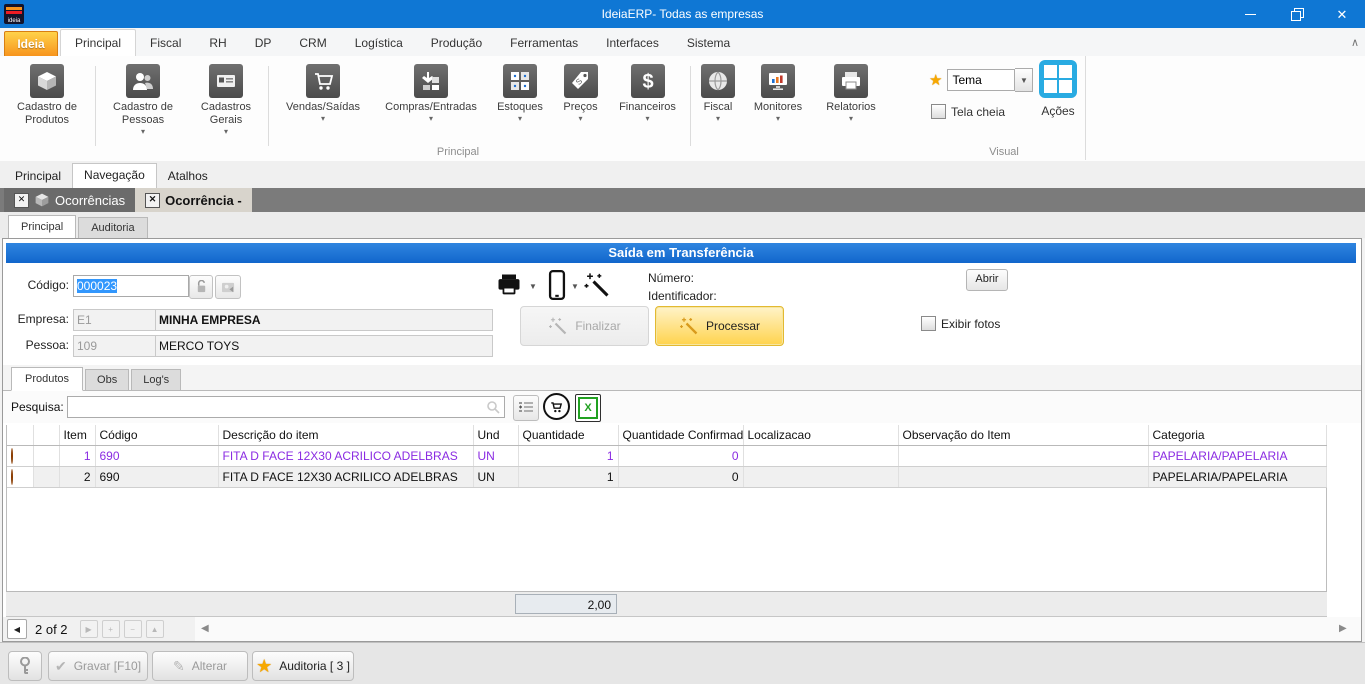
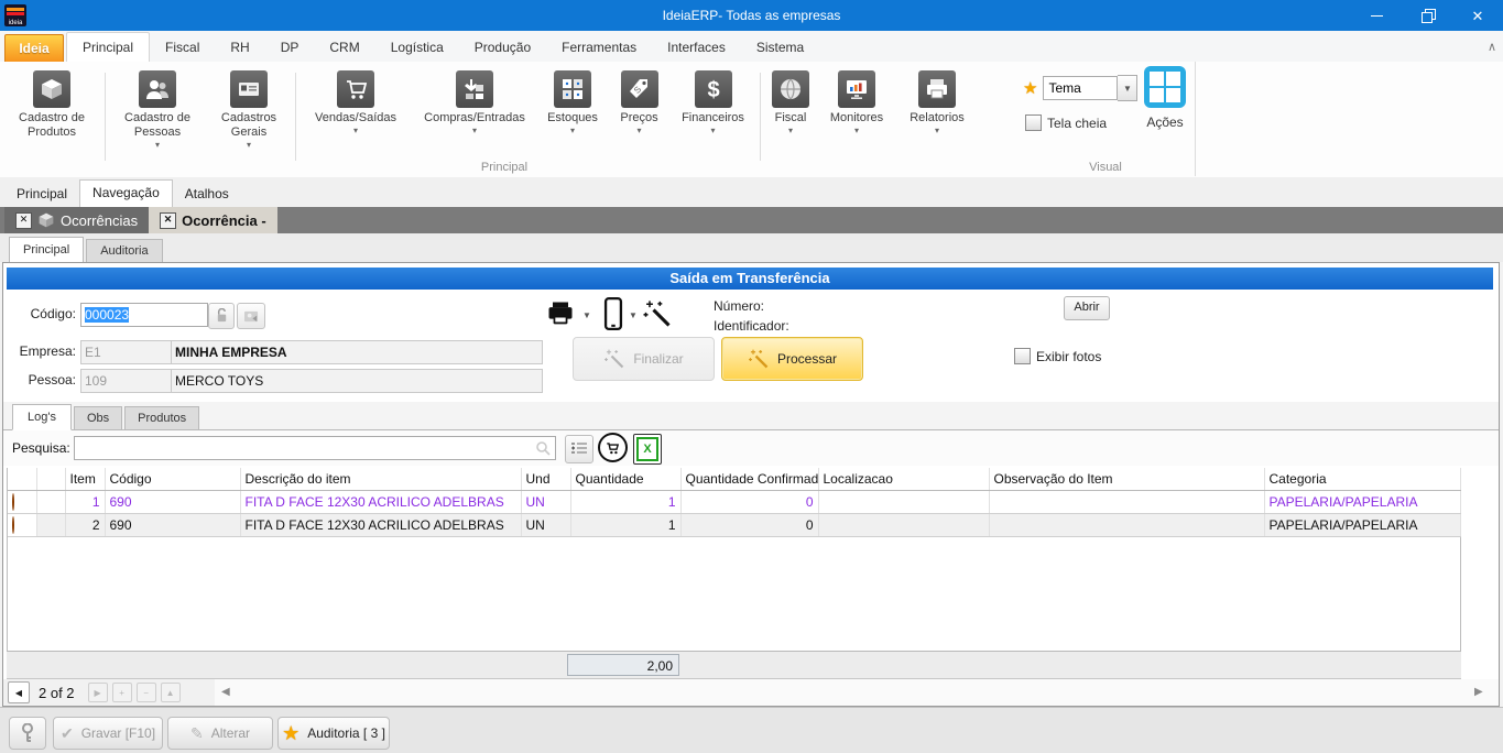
  IdeiaERP- Todas as empresas
  ✕
  Ideia
  Principal
  Fiscal
  RH
  DP
  CRM
  Logística
  Produção
  Ferramentas
  Interfaces
  Sistema
  ∧
  Cadastro de Produtos
  Cadastro de Pessoas
  ▾
  Cadastros Gerais
  ▾
  Vendas/Saídas
  ▾
  Compras/Entradas
  ▾
  Estoques
  ▾
  Preços
  ▾
  $
  Financeiros
  ▾
  Fiscal
  ▾
  Monitores
  ▾
  Relatorios
  ▾
  Principal
  ★
  Tema
  ▼
  Tela cheia
  Ações
  Visual
  Principal
  Navegação
  Atalhos
  ✕
  Ocorrências
  ✕
  Ocorrência -
  Principal
  Auditoria
  Saída em Transferência
  Código:
  000023
  ▼
  ▼
  Número:
  Identificador:
  Abrir
  Empresa:
  E1
  MINHA EMPRESA
  Finalizar
  Processar
  Exibir fotos
  Pessoa:
  109
  MERCO TOYS
- Produtos
+ Log's
  Obs
- Log's
+ Produtos
  Pesquisa:
  X
  		Item	Código	Descrição do item	Und	Quantidade	Quantidade Confirmad	Localizacao	Observação do Item	Categoria
  		1	690	FITA D FACE 12X30 ACRILICO ADELBRAS	UN	1	0			PAPELARIA/PAPELARIA
  		2	690	FITA D FACE 12X30 ACRILICO ADELBRAS	UN	1	0			PAPELARIA/PAPELARIA
  2,00
  ◀
  2 of 2
  ▶
  +
  −
  ▲
  ◀
  ▶
  ✔
  Gravar [F10]
  ✎
  Alterar
  ★
  Auditoria [ 3 ]
